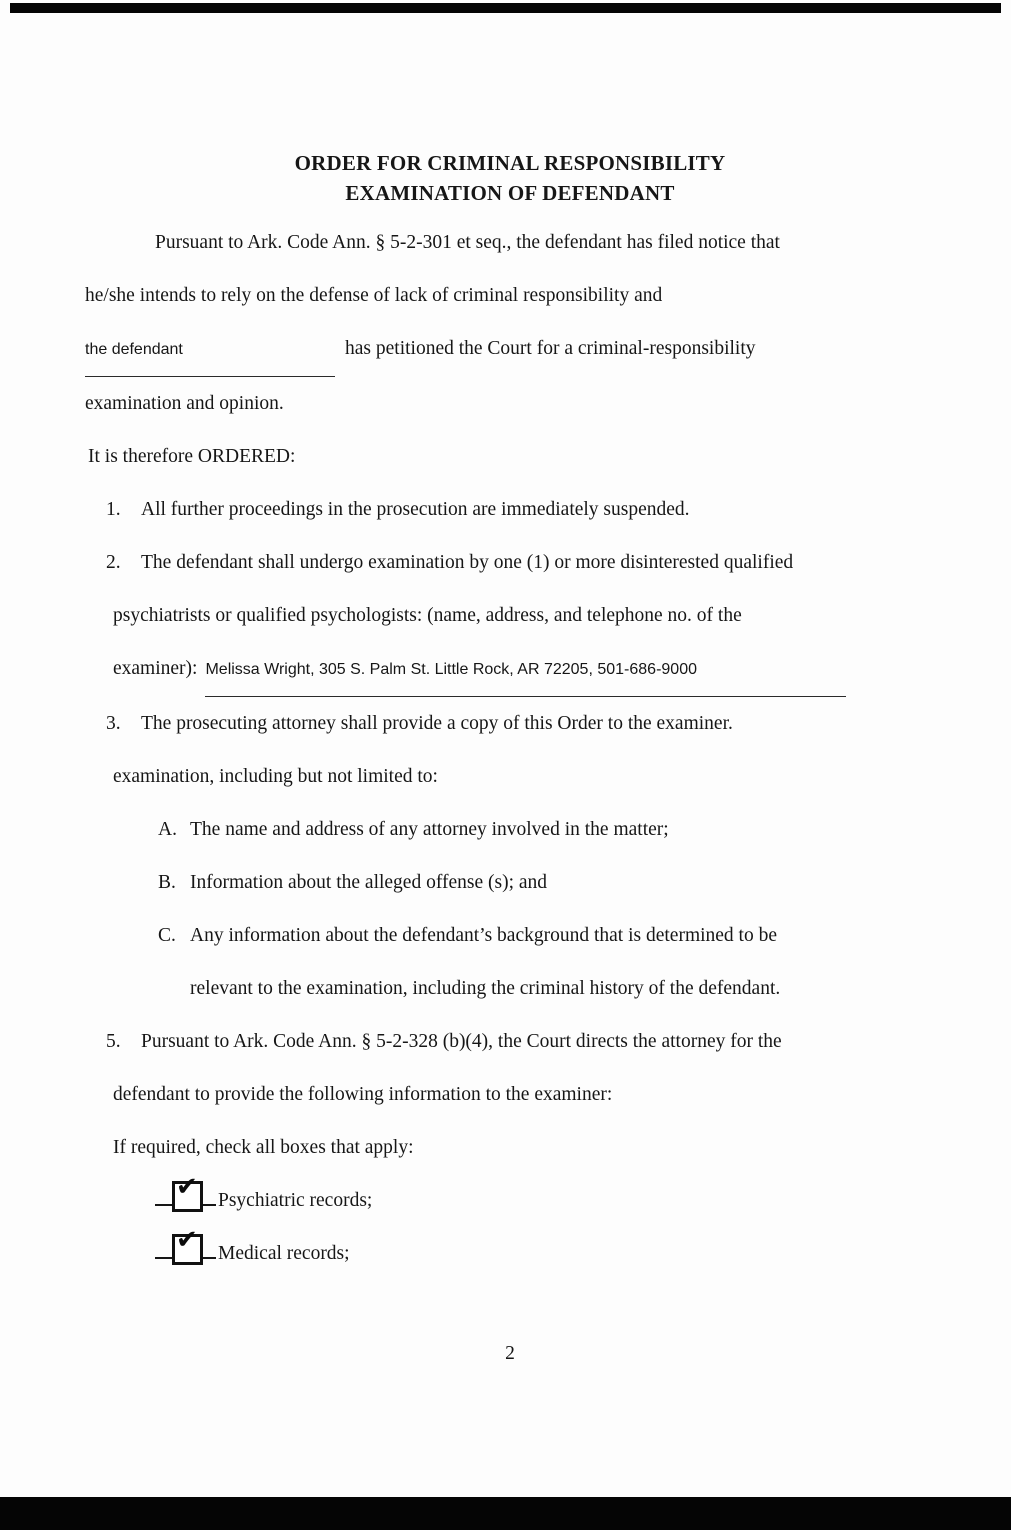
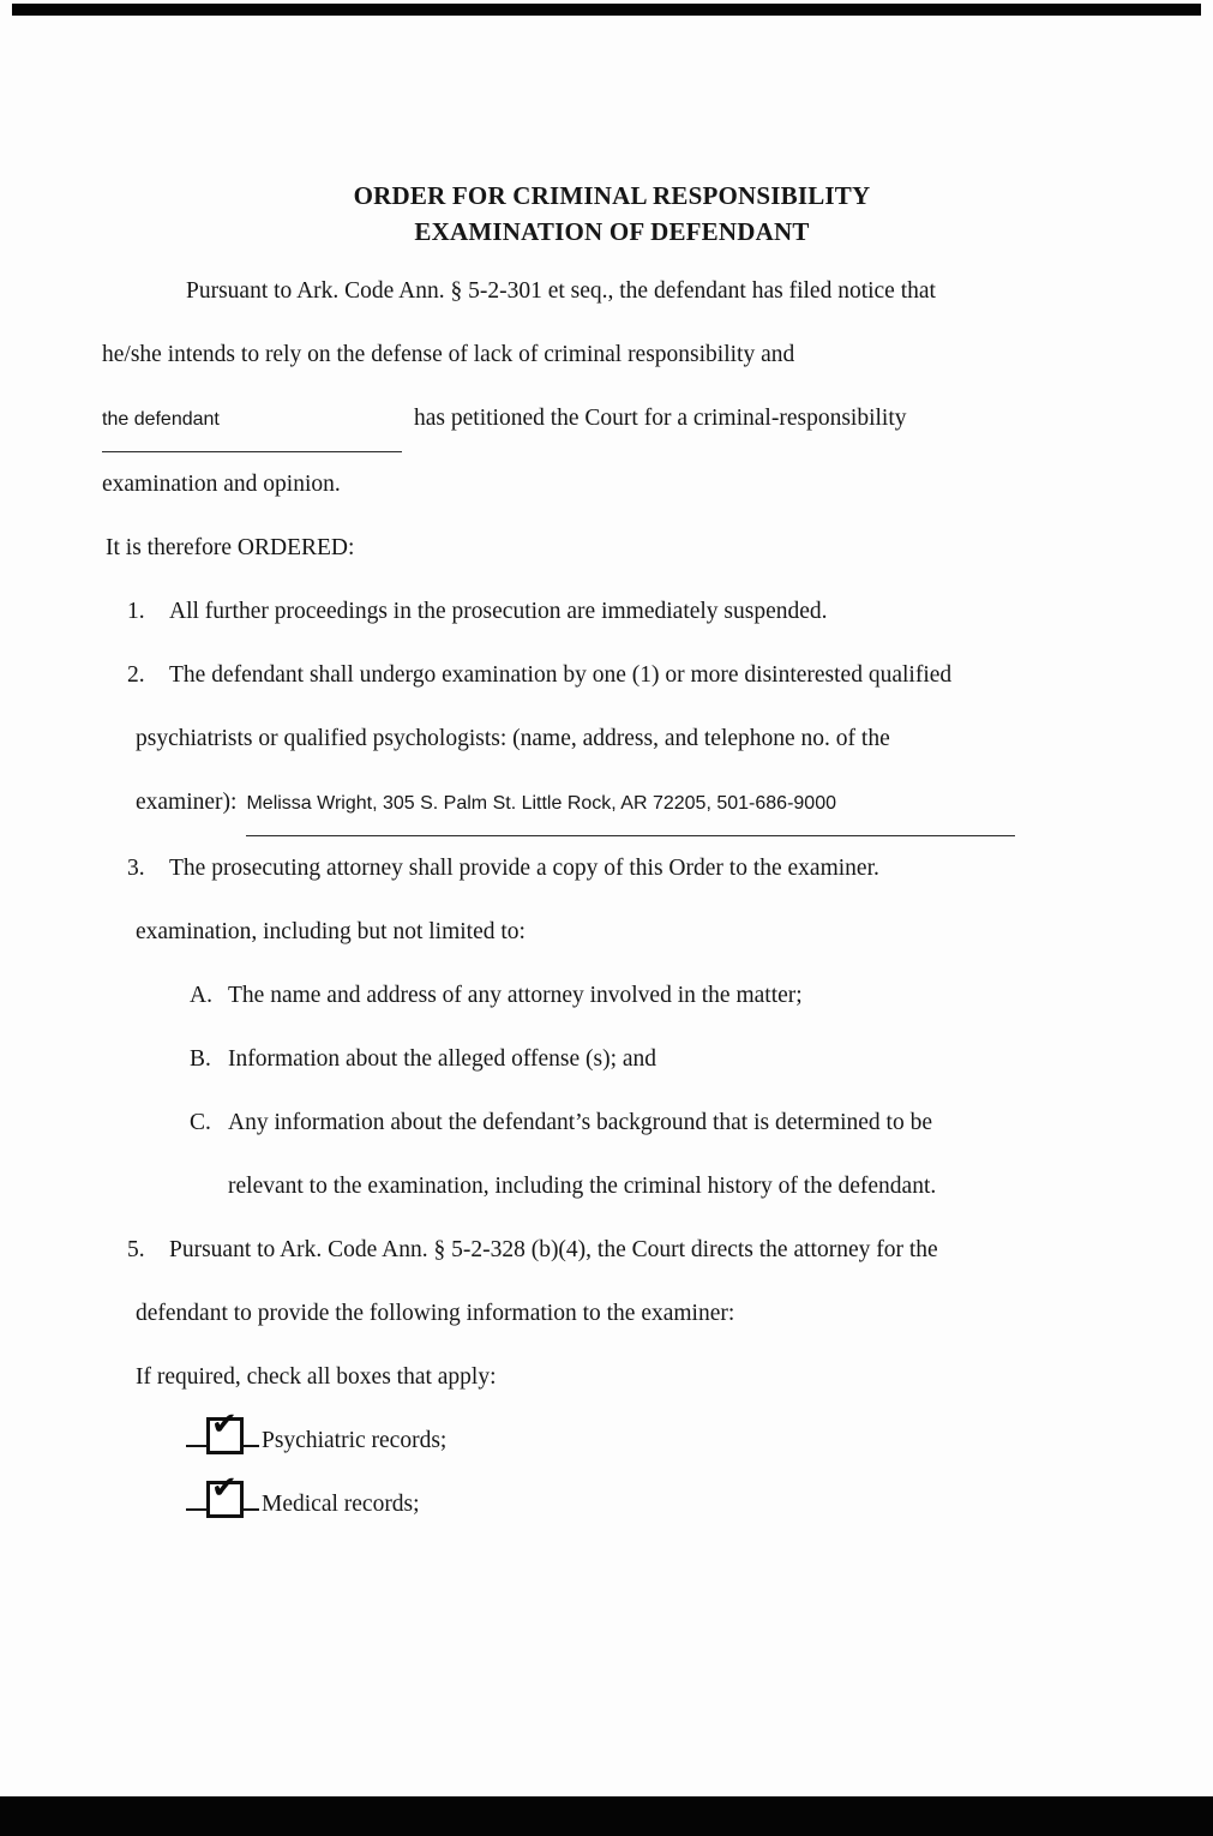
  ORDER FOR CRIMINAL RESPONSIBILITY
  EXAMINATION OF DEFENDANT
  Pursuant to Ark. Code Ann. § 5-2-301 et seq., the defendant has filed notice that
  he/she intends to rely on the defense of lack of criminal responsibility and
  the defendant has petitioned the Court for a criminal-responsibility
  examination and opinion.
  It is therefore ORDERED:
  1. All further proceedings in the prosecution are immediately suspended.
  2. The defendant shall undergo examination by one (1) or more disinterested qualified
  psychiatrists or qualified psychologists: (name, address, and telephone no. of the
  examiner): Melissa Wright, 305 S. Palm St. Little Rock, AR 72205, 501-686-9000
  3. The prosecuting attorney shall provide a copy of this Order to the examiner.
  examination, including but not limited to:
  A. The name and address of any attorney involved in the matter;
  B. Information about the alleged offense (s); and
  C. Any information about the defendant’s background that is determined to be
  relevant to the examination, including the criminal history of the defendant.
  5. Pursuant to Ark. Code Ann. § 5-2-328 (b)(4), the Court directs the attorney for the
  defendant to provide the following information to the examiner:
  If required, check all boxes that apply:
  ✔
  Psychiatric records;
  ✔
  Medical records;
- 2
